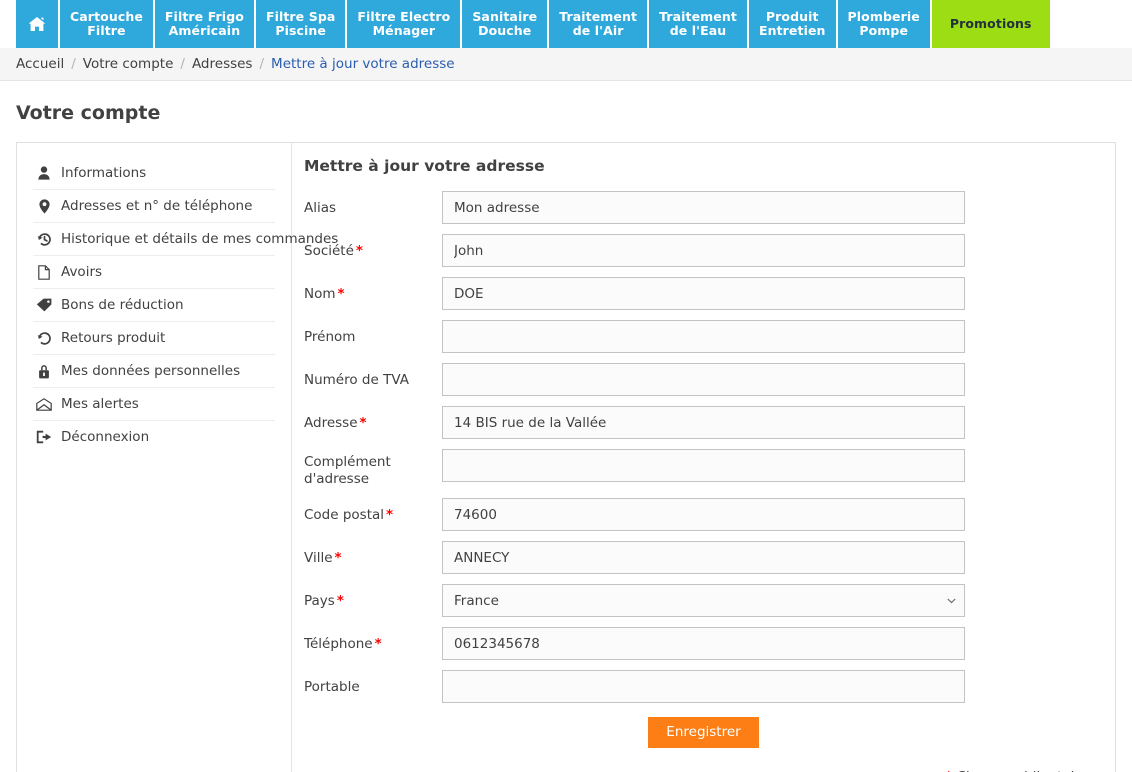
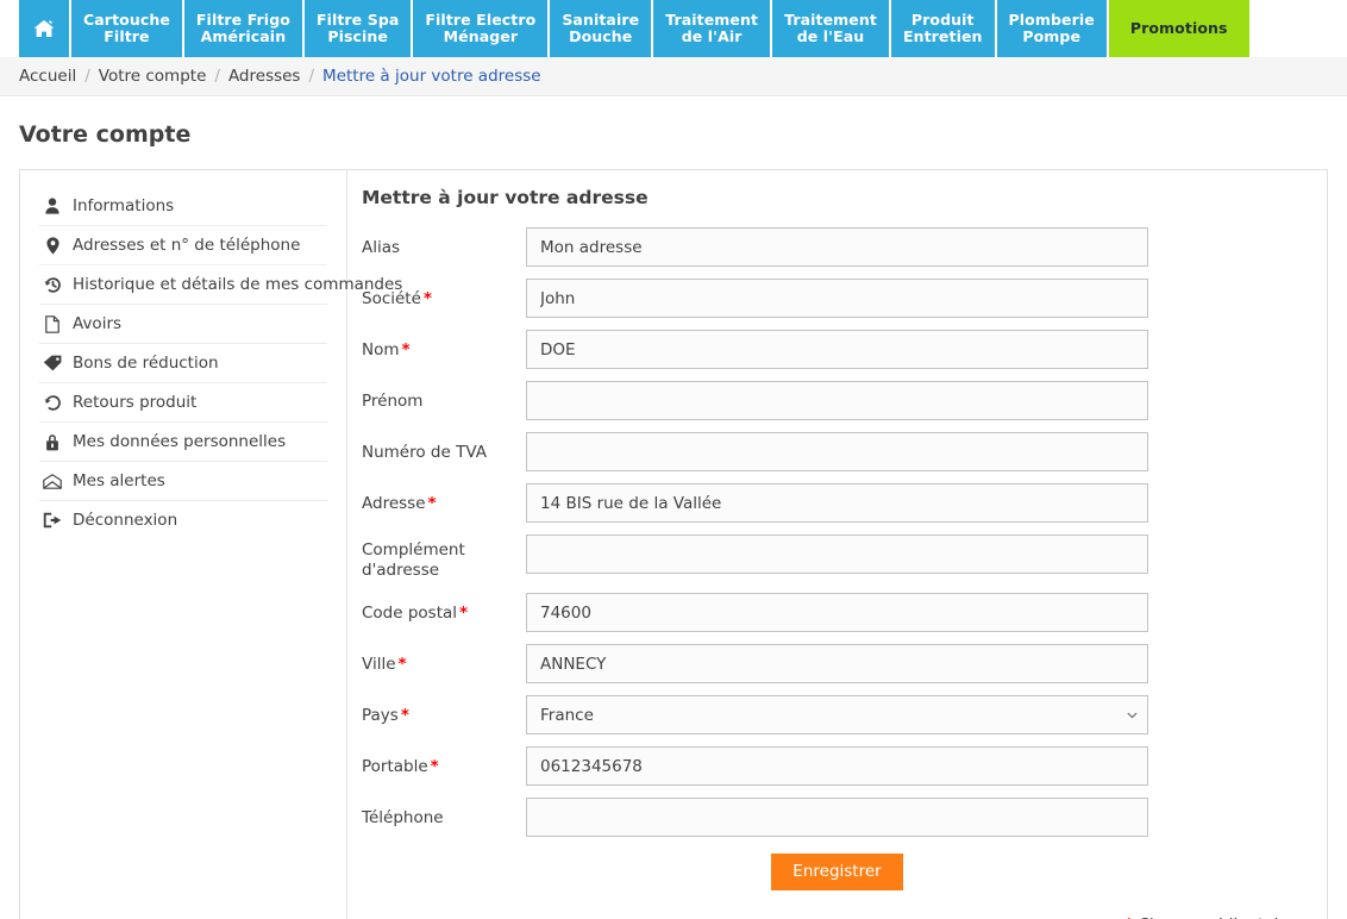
  Cartouche
  Filtre
  Filtre Frigo
  Américain
  Filtre Spa
  Piscine
  Filtre Electro
  Ménager
  Sanitaire
  Douche
  Traitement
  de l'Air
  Traitement
  de l'Eau
  Produit
  Entretien
  Plomberie
  Pompe
  Promotions
  Accueil
  /
  Votre compte
  /
  Adresses
  /
  Mettre à jour votre adresse
  Votre compte
  Informations
  Adresses et n° de téléphone
  Historique et détails de mes commandes
  Avoirs
  Bons de réduction
  Retours produit
  Mes données personnelles
  Mes alertes
  Déconnexion
  Mettre à jour votre adresse
  Alias
  Mon adresse
  Société *
  John
  Nom *
  DOE
  Prénom
  Numéro de TVA
  Adresse *
  14 BIS rue de la Vallée
  Complément d'adresse
  Code postal *
  74600
  Ville *
  ANNECY
  Pays *
  France
- Téléphone *
+ Portable *
  0612345678
- Portable
+ Téléphone
  Enregistrer
